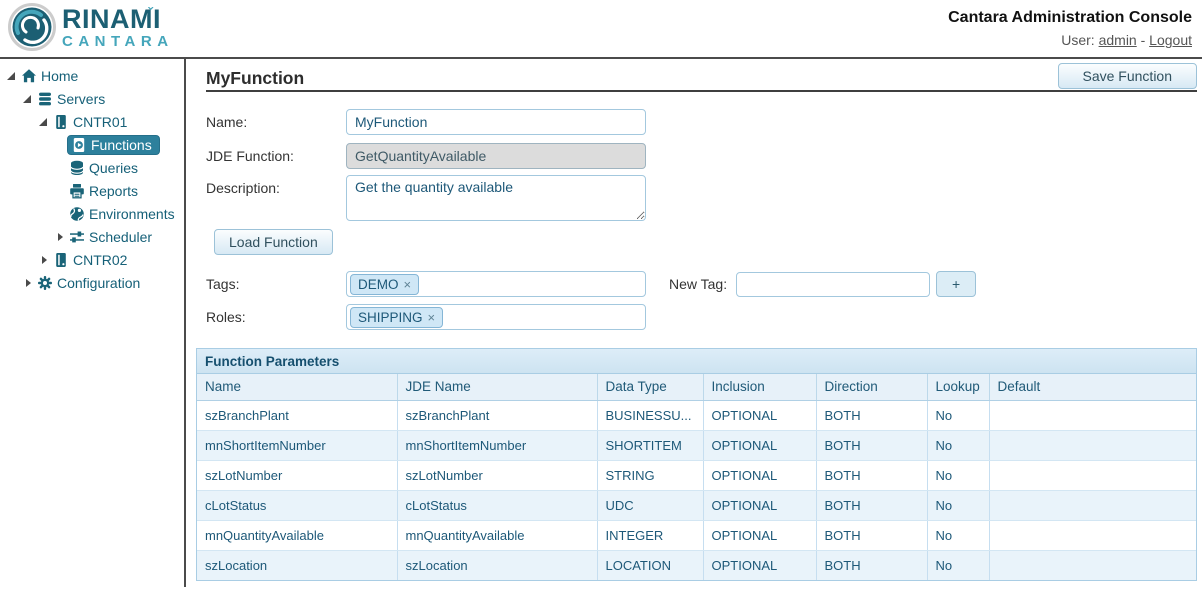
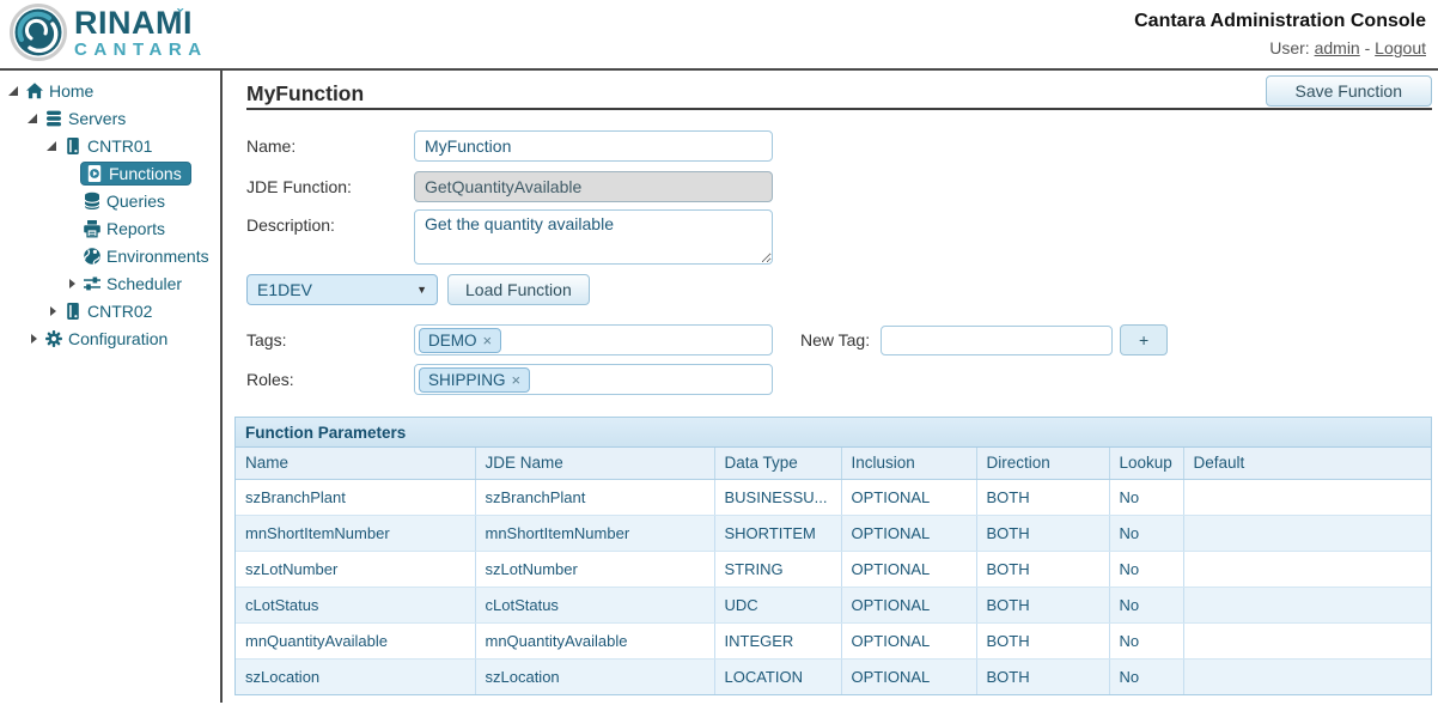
  RINAMIˇ
  CANTARA
  Cantara Administration Console
  User: admin - Logout
  Home
  Servers
  CNTR01
  Functions
  Queries
  Reports
  Environments
  Scheduler
  CNTR02
  Configuration
  MyFunction
  Save Function
  Name:
  MyFunction
  JDE Function:
  GetQuantityAvailable
  Description:
  Get the quantity available
+ E1DEV
+ ▼
  Load Function
  Tags:
  DEMO
  ×
  New Tag:
  +
  Roles:
  SHIPPING
  ×
  Function Parameters
  Name	JDE Name	Data Type	Inclusion	Direction	Lookup	Default
  szBranchPlant	szBranchPlant	BUSINESSU...	OPTIONAL	BOTH	No
  mnShortItemNumber	mnShortItemNumber	SHORTITEM	OPTIONAL	BOTH	No
  szLotNumber	szLotNumber	STRING	OPTIONAL	BOTH	No
  cLotStatus	cLotStatus	UDC	OPTIONAL	BOTH	No
  mnQuantityAvailable	mnQuantityAvailable	INTEGER	OPTIONAL	BOTH	No
  szLocation	szLocation	LOCATION	OPTIONAL	BOTH	No
